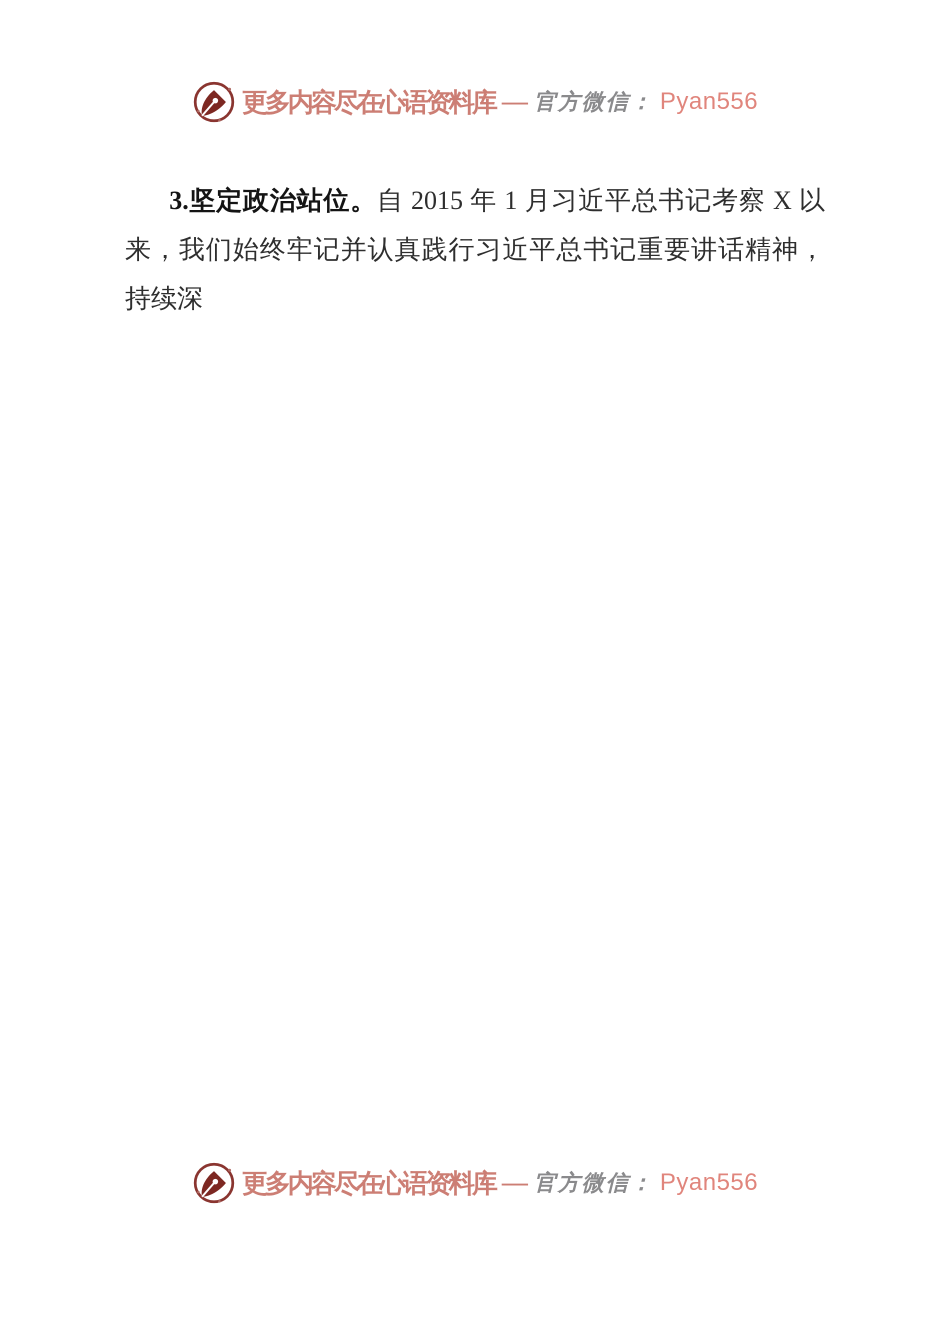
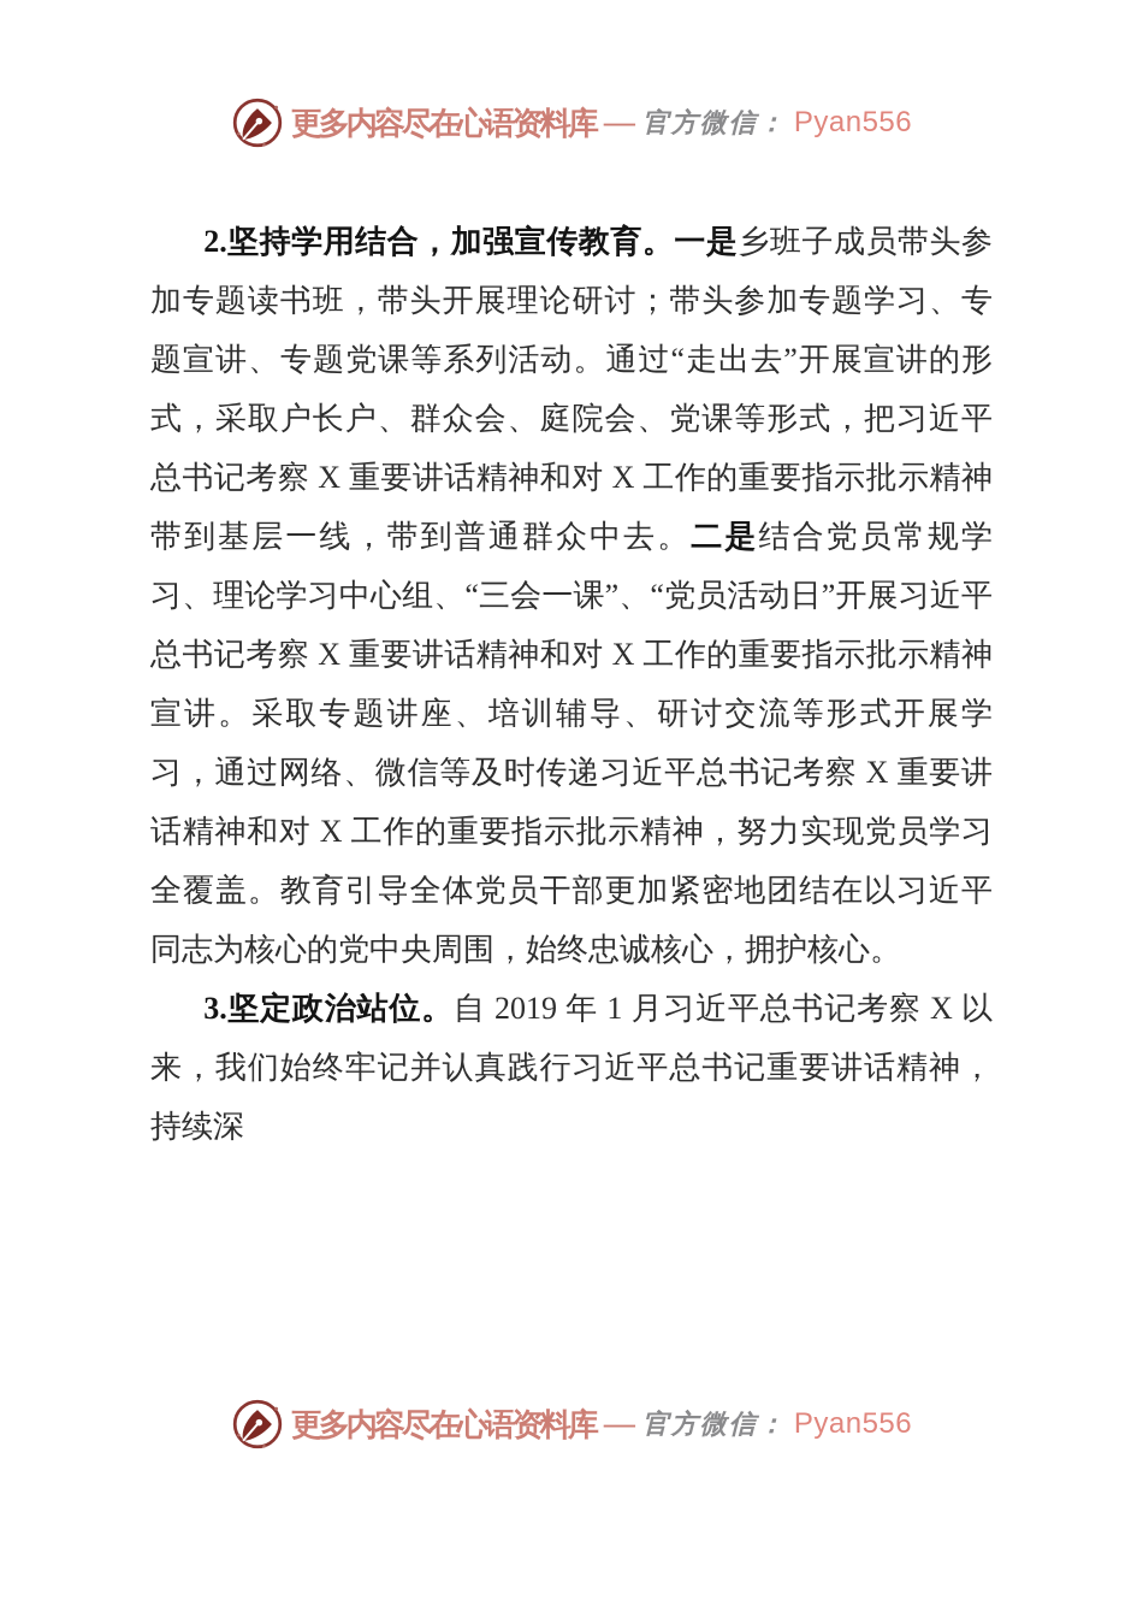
  更多内容尽在心语资料库
  —
  官方微信：
  Pyan556
+ 2.坚持学用结合，加强宣传教育。一是乡班子成员带头参加专题读书班，带头开展理论研讨；带头参加专题学习、专题宣讲、专题党课等系列活动。通过“走出去”开展宣讲的形式，采取户长户、群众会、庭院会、党课等形式，把习近平总书记考察 X 重要讲话精神和对 X 工作的重要指示批示精神带到基层一线，带到普通群众中去。二是结合党员常规学习、理论学习中心组、“三会一课”、“党员活动日”开展习近平总书记考察 X 重要讲话精神和对 X 工作的重要指示批示精神宣讲。采取专题讲座、培训辅导、研讨交流等形式开展学习，通过网络、微信等及时传递习近平总书记考察 X 重要讲话精神和对 X 工作的重要指示批示精神，努力实现党员学习全覆盖。教育引导全体党员干部更加紧密地团结在以习近平同志为核心的党中央周围，始终忠诚核心，拥护核心。
- 3.坚定政治站位。自 2015 年 1 月习近平总书记考察 X 以来，我们始终牢记并认真践行习近平总书记重要讲话精神，持续深
+ 3.坚定政治站位。自 2019 年 1 月习近平总书记考察 X 以来，我们始终牢记并认真践行习近平总书记重要讲话精神，持续深
  更多内容尽在心语资料库
  —
  官方微信：
  Pyan556
